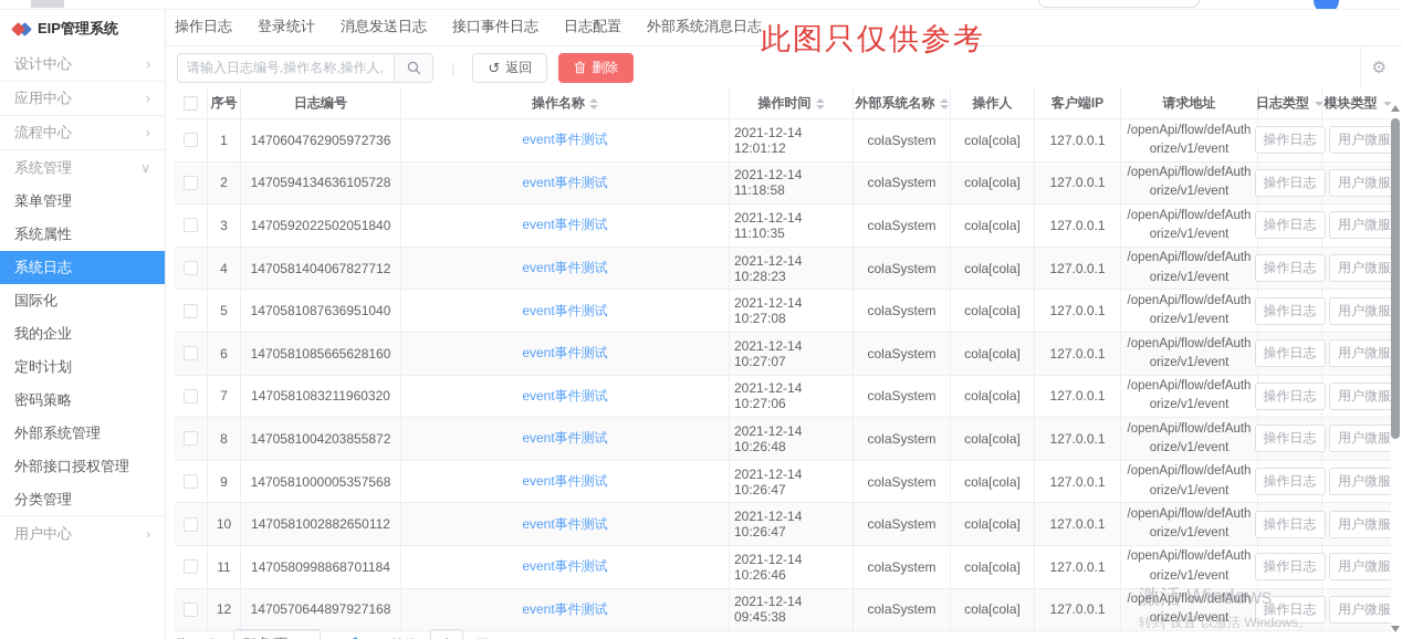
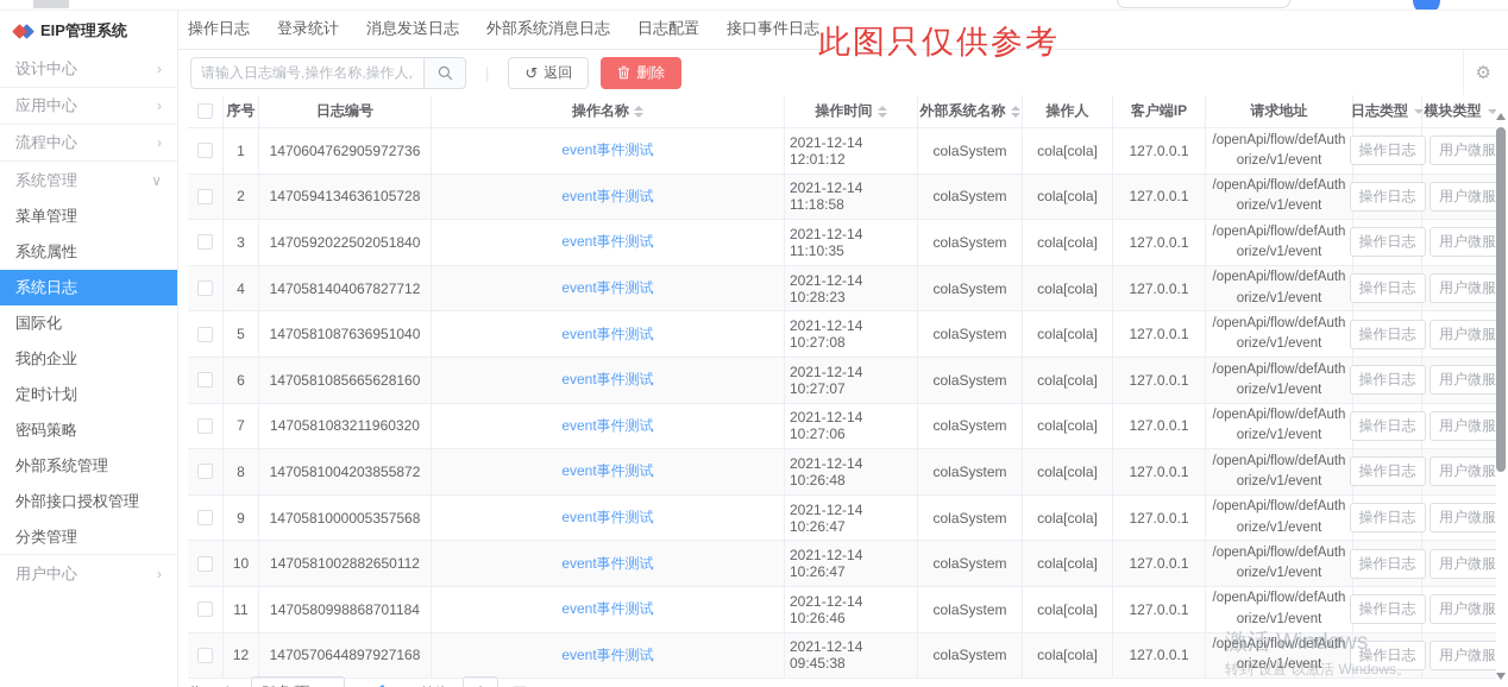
  EIP管理系统
  设计中心
  ›
  应用中心
  ›
  流程中心
  ›
  系统管理
  ∨
  菜单管理
  系统属性
  系统日志
  国际化
  我的企业
  定时计划
  密码策略
  外部系统管理
  外部接口授权管理
  分类管理
  用户中心
  ›
  操作日志
  登录统计
  消息发送日志
- 接口事件日志
+ 外部系统消息日志
  日志配置
- 外部系统消息日志
+ 接口事件日志
  |
  ↺
  返回
  删除
  ⚙
  序号
  日志编号
  操作名称
  操作时间
  外部系统名称
  操作人
  客户端IP
  请求地址
  日志类型
  模块类型
  1
  1470604762905972736
  event事件测试
  2021-12-14 12:01:12
  colaSystem
  cola[cola]
  127.0.0.1
  /openApi/flow/defAuthorize/v1/event
  操作日志
  用户微服
  2
  1470594134636105728
  event事件测试
  2021-12-14 11:18:58
  colaSystem
  cola[cola]
  127.0.0.1
  /openApi/flow/defAuthorize/v1/event
  操作日志
  用户微服
  3
  1470592022502051840
  event事件测试
  2021-12-14 11:10:35
  colaSystem
  cola[cola]
  127.0.0.1
  /openApi/flow/defAuthorize/v1/event
  操作日志
  用户微服
  4
  1470581404067827712
  event事件测试
  2021-12-14 10:28:23
  colaSystem
  cola[cola]
  127.0.0.1
  /openApi/flow/defAuthorize/v1/event
  操作日志
  用户微服
  5
  1470581087636951040
  event事件测试
  2021-12-14 10:27:08
  colaSystem
  cola[cola]
  127.0.0.1
  /openApi/flow/defAuthorize/v1/event
  操作日志
  用户微服
  6
  1470581085665628160
  event事件测试
  2021-12-14 10:27:07
  colaSystem
  cola[cola]
  127.0.0.1
  /openApi/flow/defAuthorize/v1/event
  操作日志
  用户微服
  7
  1470581083211960320
  event事件测试
  2021-12-14 10:27:06
  colaSystem
  cola[cola]
  127.0.0.1
  /openApi/flow/defAuthorize/v1/event
  操作日志
  用户微服
  8
  1470581004203855872
  event事件测试
  2021-12-14 10:26:48
  colaSystem
  cola[cola]
  127.0.0.1
  /openApi/flow/defAuthorize/v1/event
  操作日志
  用户微服
  9
  1470581000005357568
  event事件测试
  2021-12-14 10:26:47
  colaSystem
  cola[cola]
  127.0.0.1
  /openApi/flow/defAuthorize/v1/event
  操作日志
  用户微服
  10
  1470581002882650112
  event事件测试
  2021-12-14 10:26:47
  colaSystem
  cola[cola]
  127.0.0.1
  /openApi/flow/defAuthorize/v1/event
  操作日志
  用户微服
  11
  1470580998868701184
  event事件测试
  2021-12-14 10:26:46
  colaSystem
  cola[cola]
  127.0.0.1
  /openApi/flow/defAuthorize/v1/event
  操作日志
  用户微服
  12
  1470570644897927168
  event事件测试
  2021-12-14 09:45:38
  colaSystem
  cola[cola]
  127.0.0.1
  /openApi/flow/defAuthorize/v1/event
  操作日志
  用户微服
  此图只仅供参考
  激活 Windows
  转到“设置”以激活 Windows。
